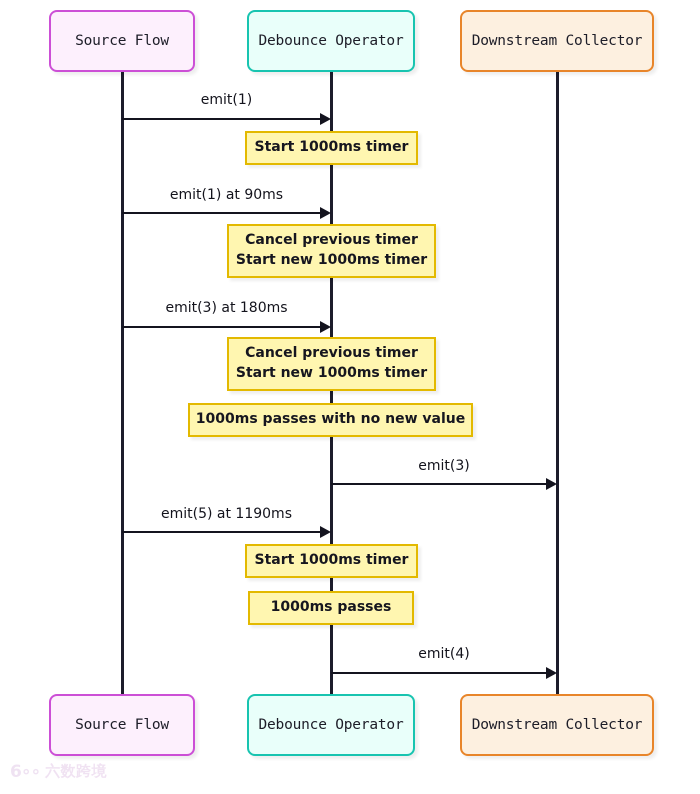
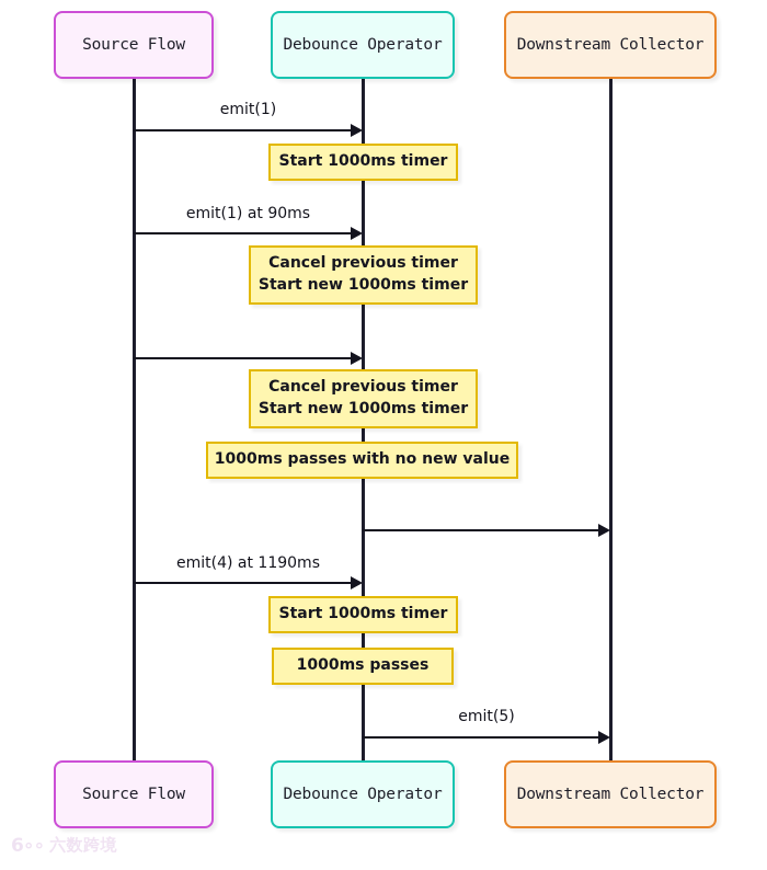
  Source Flow
  Debounce Operator
  Downstream Collector
  Source Flow
  Debounce Operator
  Downstream Collector
  emit(1)
  emit(1) at 90ms
- emit(3) at 180ms
- emit(3)
- emit(5) at 1190ms
+ emit(4) at 1190ms
- emit(4)
+ emit(5)
  Start 1000ms timer
  Cancel previous timer
  Start new 1000ms timer
  Cancel previous timer
  Start new 1000ms timer
  1000ms passes with no new value
  Start 1000ms timer
  1000ms passes
  6∘∘
  六数跨境
